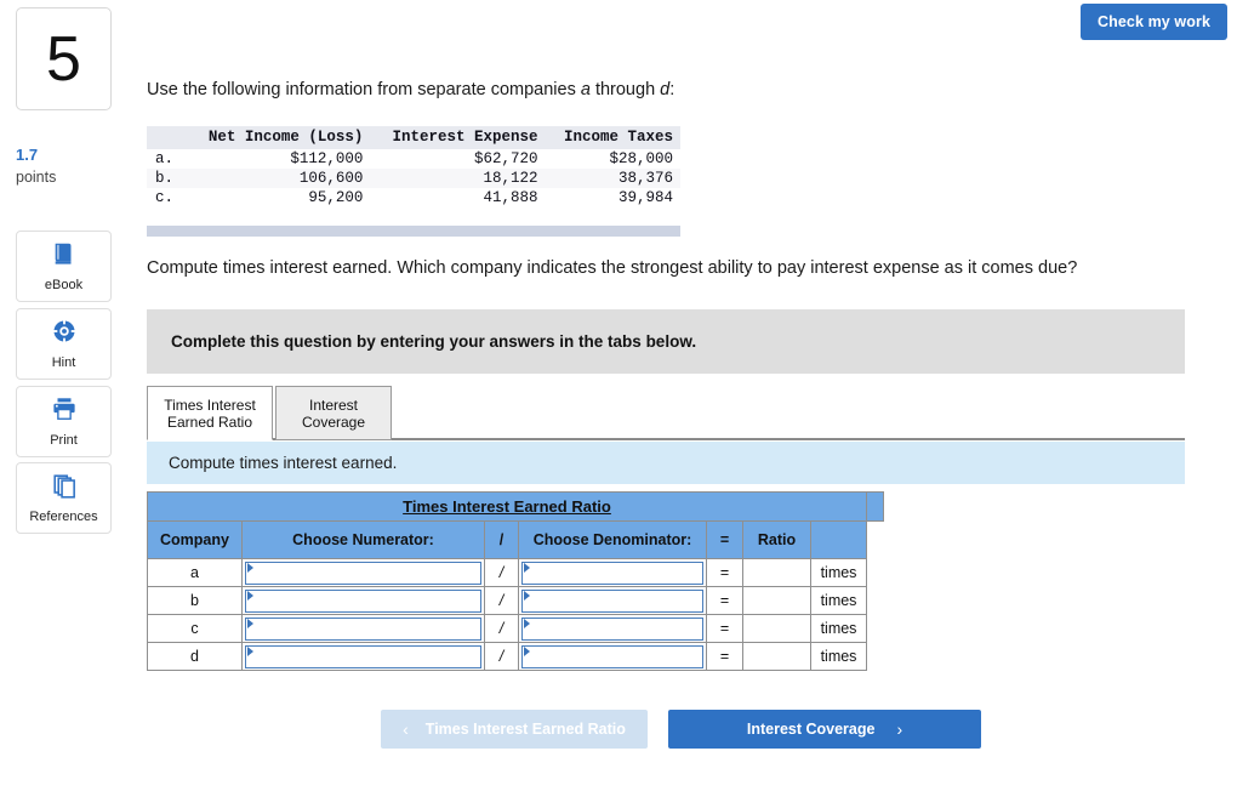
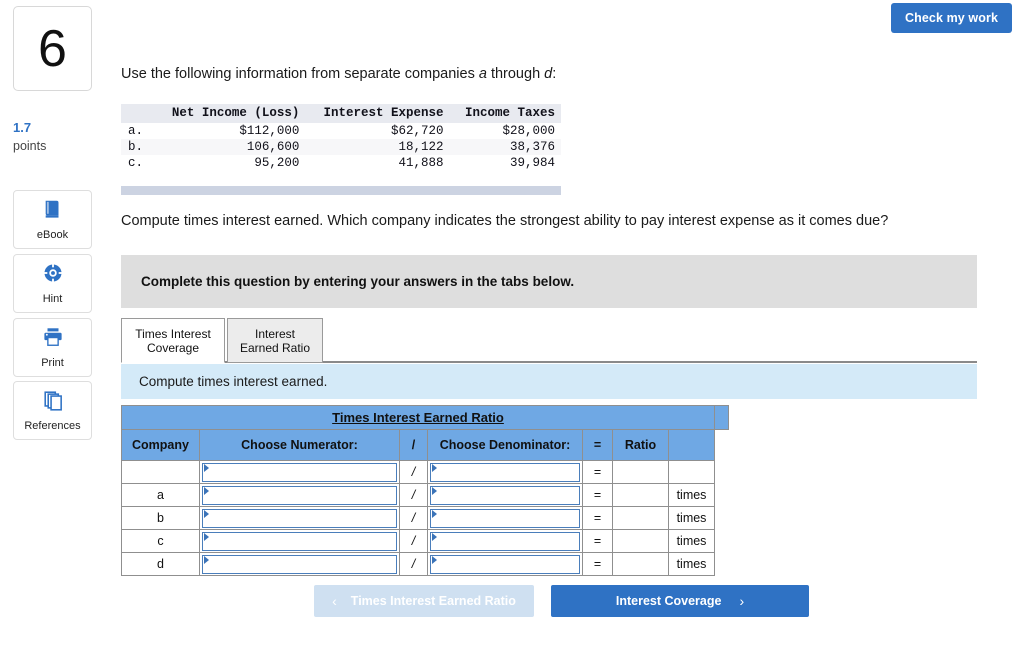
  Check my work
- 5
+ 6
  1.7
  points
  eBook
  Hint
  Print
  References
  Use the following information from separate companies a through d:
  	Net Income (Loss)	Interest Expense	Income Taxes
  a.	$112,000	$62,720	$28,000
  b.	106,600	18,122	38,376
  c.	95,200	41,888	39,984
  Compute times interest earned. Which company indicates the strongest ability to pay interest expense as it comes due?
  Complete this question by entering your answers in the tabs below.
  Times Interest
- Earned Ratio
+ Coverage
  Interest
- Coverage
+ Earned Ratio
  Compute times interest earned.
  Times Interest Earned Ratio
  Company	Choose Numerator:	/	Choose Denominator:	=	Ratio
+ 		/		=
  a		/		=		times
  b		/		=		times
  c		/		=		times
  d		/		=		times
  ‹
  Times Interest Earned Ratio
  Interest Coverage
  ›
